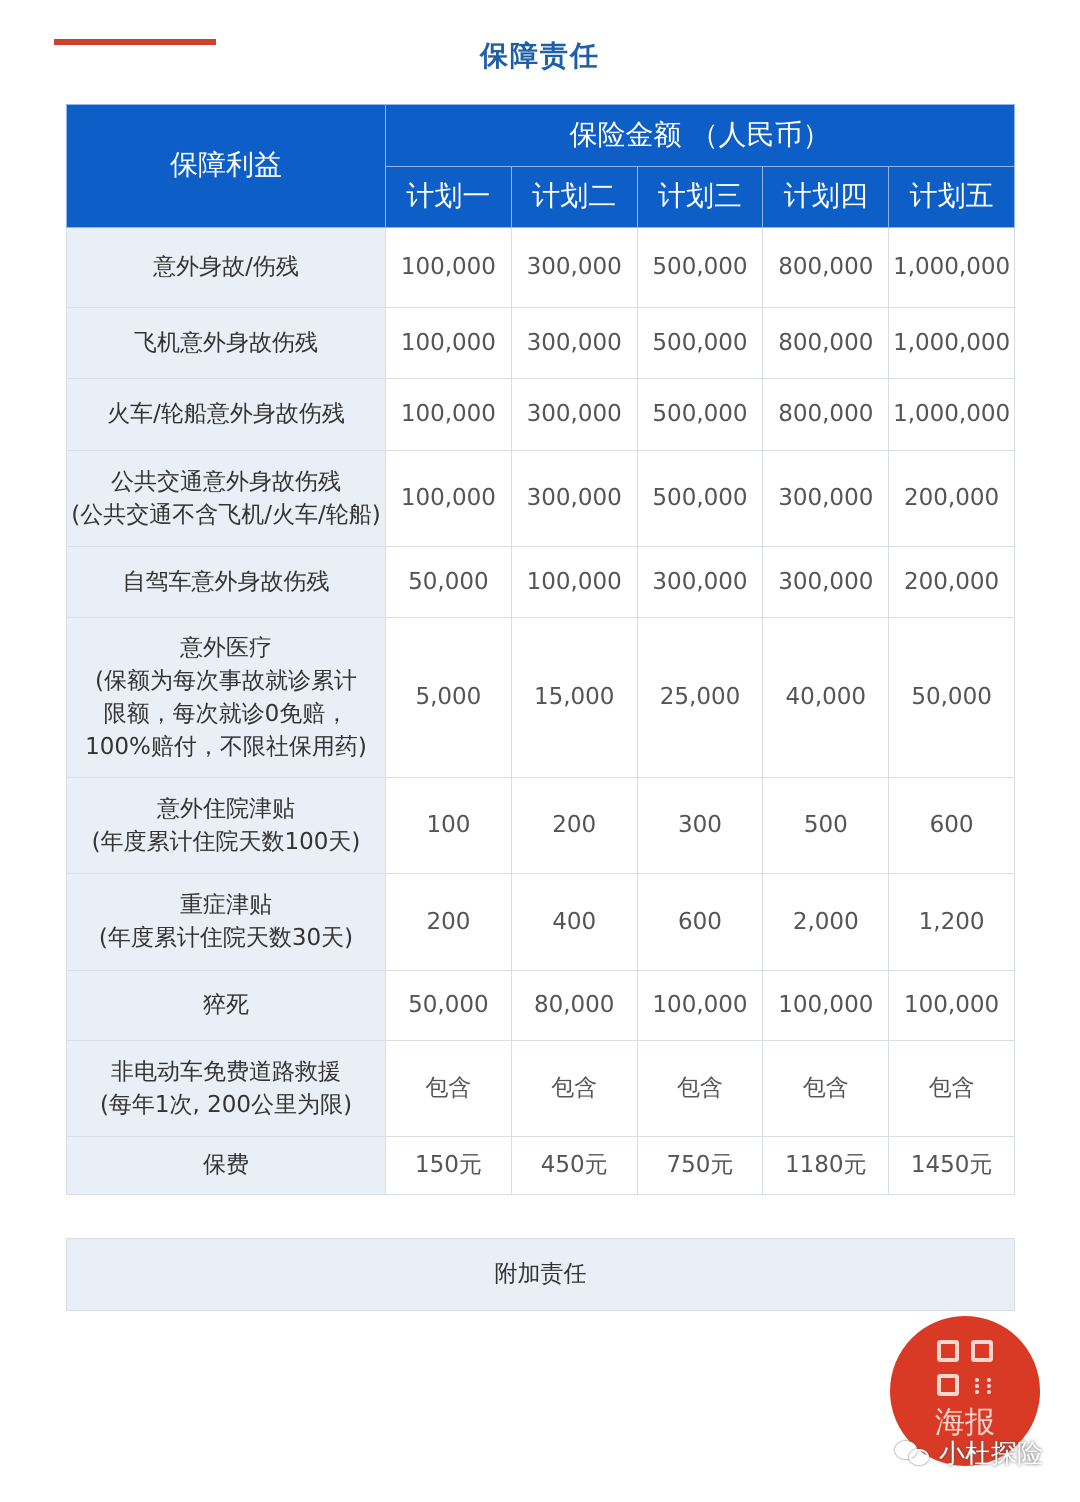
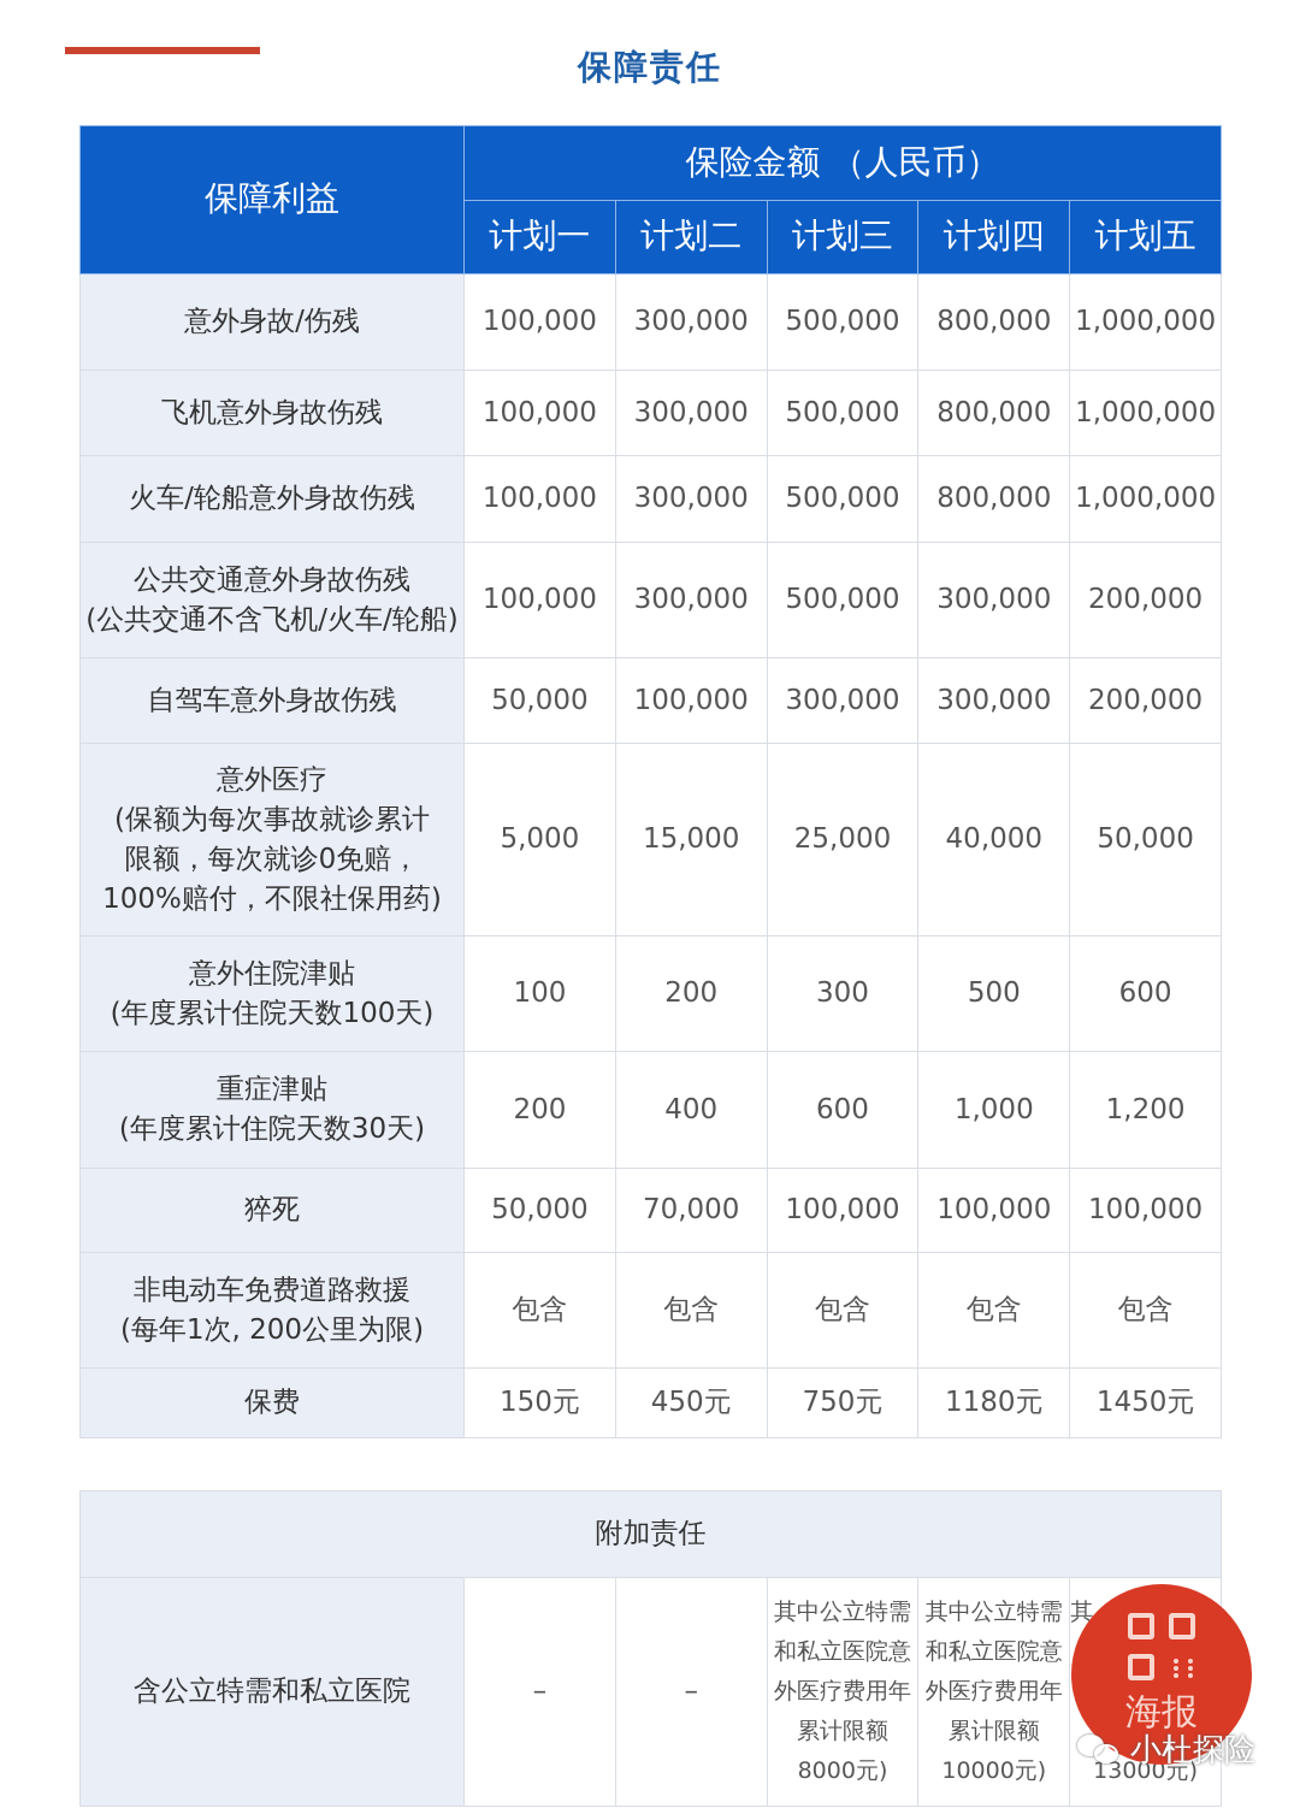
  保障责任
  保障利益	保险金额 （人民币）
  计划一	计划二	计划三	计划四	计划五
  意外身故/伤残	100,000	300,000	500,000	800,000	1,000,000
  飞机意外身故伤残	100,000	300,000	500,000	800,000	1,000,000
  火车/轮船意外身故伤残	100,000	300,000	500,000	800,000	1,000,000
  公共交通意外身故伤残 (公共交通不含飞机/火车/轮船)	100,000	300,000	500,000	300,000	200,000
  自驾车意外身故伤残	50,000	100,000	300,000	300,000	200,000
  意外医疗 (保额为每次事故就诊累计 限额，每次就诊0免赔， 100%赔付，不限社保用药)	5,000	15,000	25,000	40,000	50,000
  意外住院津贴 (年度累计住院天数100天)	100	200	300	500	600
- 重症津贴 (年度累计住院天数30天)	200	400	600	2,000	1,200
+ 重症津贴 (年度累计住院天数30天)	200	400	600	1,000	1,200
- 猝死	50,000	80,000	100,000	100,000	100,000
+ 猝死	50,000	70,000	100,000	100,000	100,000
  非电动车免费道路救援 (每年1次, 200公里为限)	包含	包含	包含	包含	包含
  保费	150元	450元	750元	1180元	1450元
  附加责任
+ 含公立特需和私立医院	–	–	其中公立特需 和私立医院意 外医疗费用年 累计限额 8000元)	其中公立特需 和私立医院意 外医疗费用年 累计限额 10000元)	其 13000元)
  海报
  小杜探险
